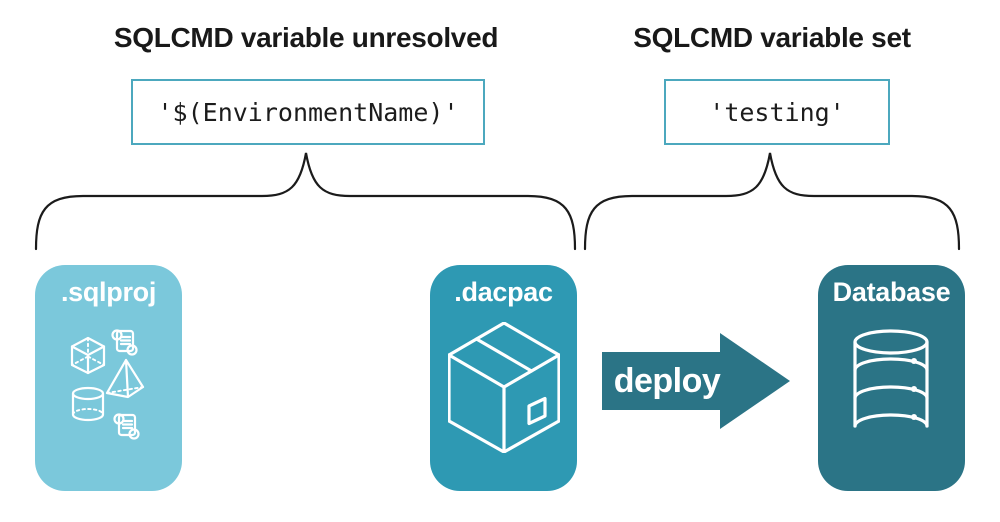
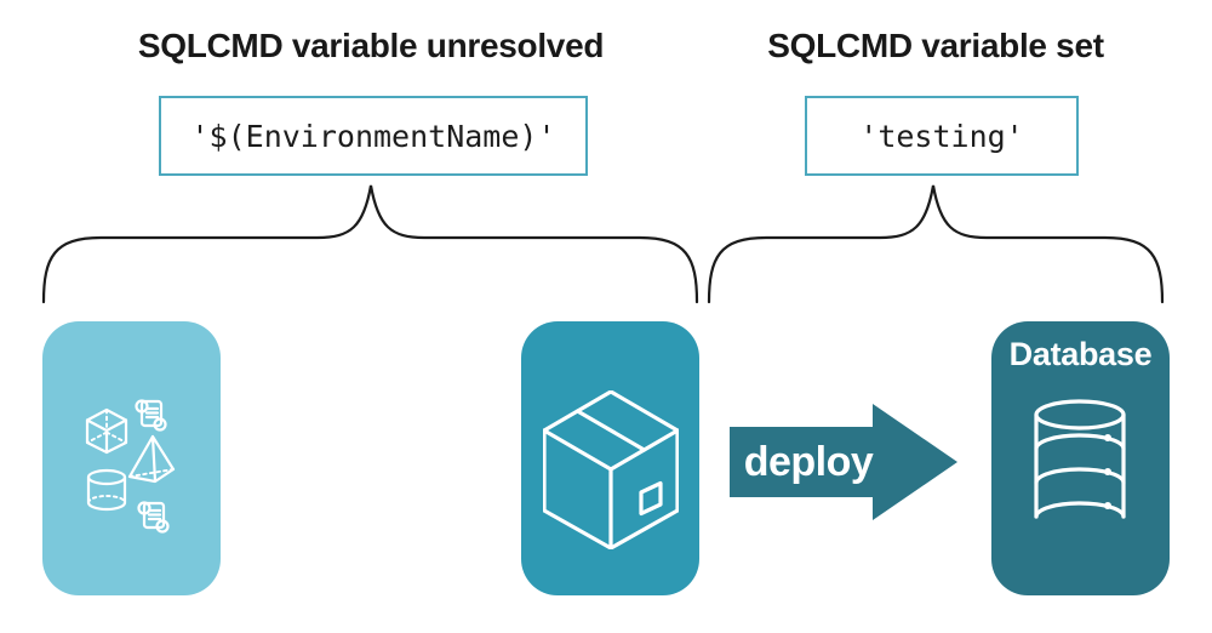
  SQLCMD variable unresolved
  SQLCMD variable set
  '$(EnvironmentName)'
  'testing'
- .sqlproj
- .dacpac
  deploy
  Database
